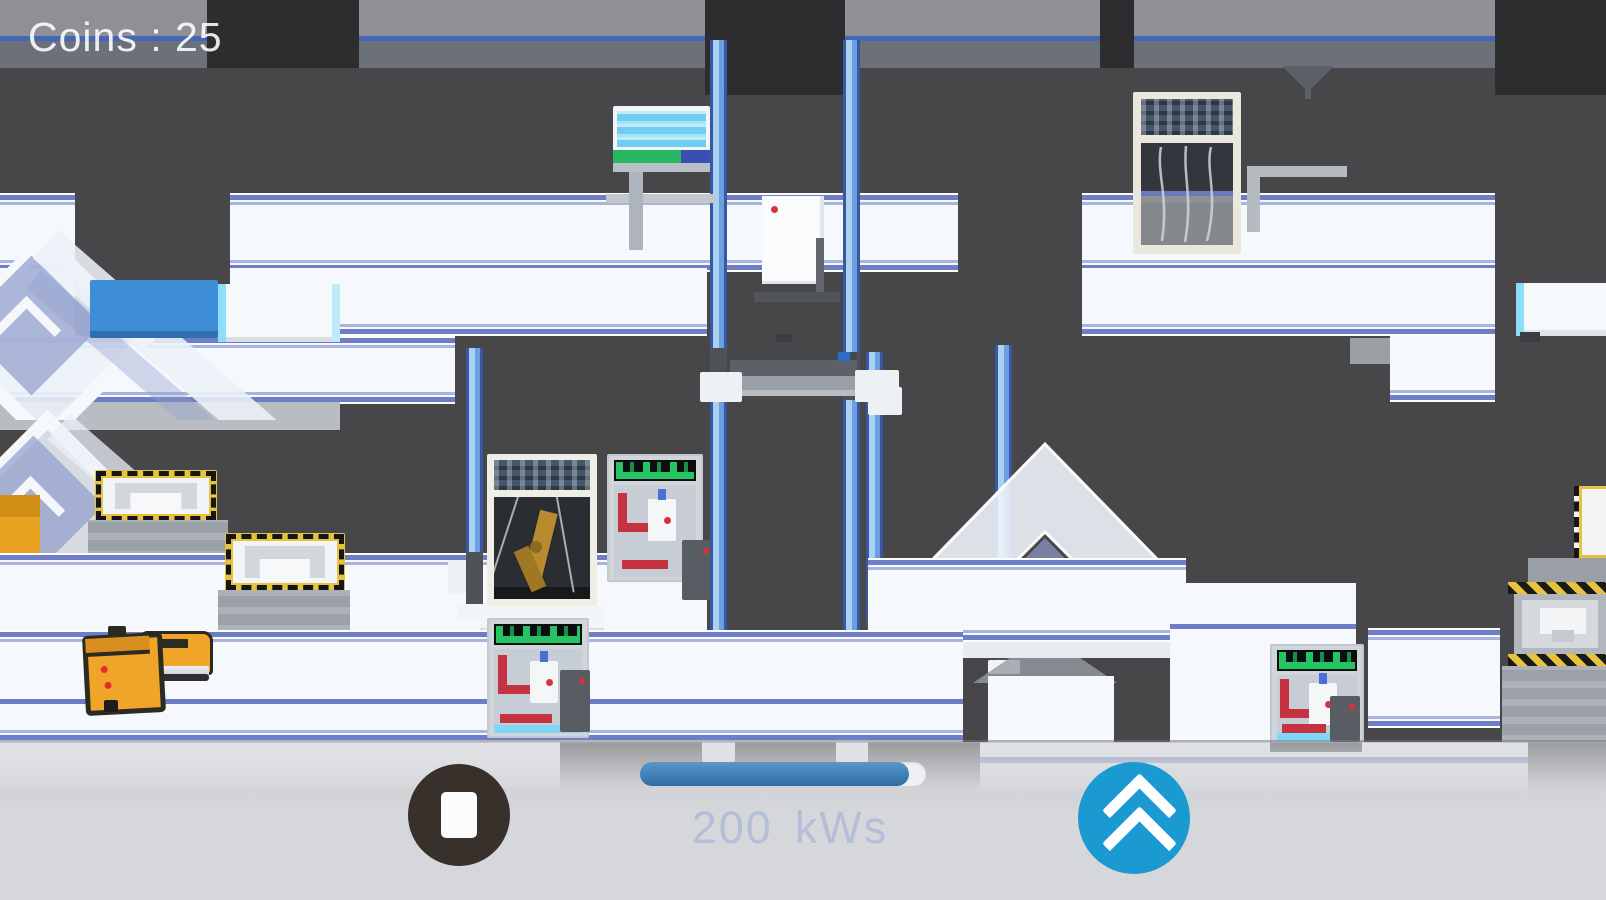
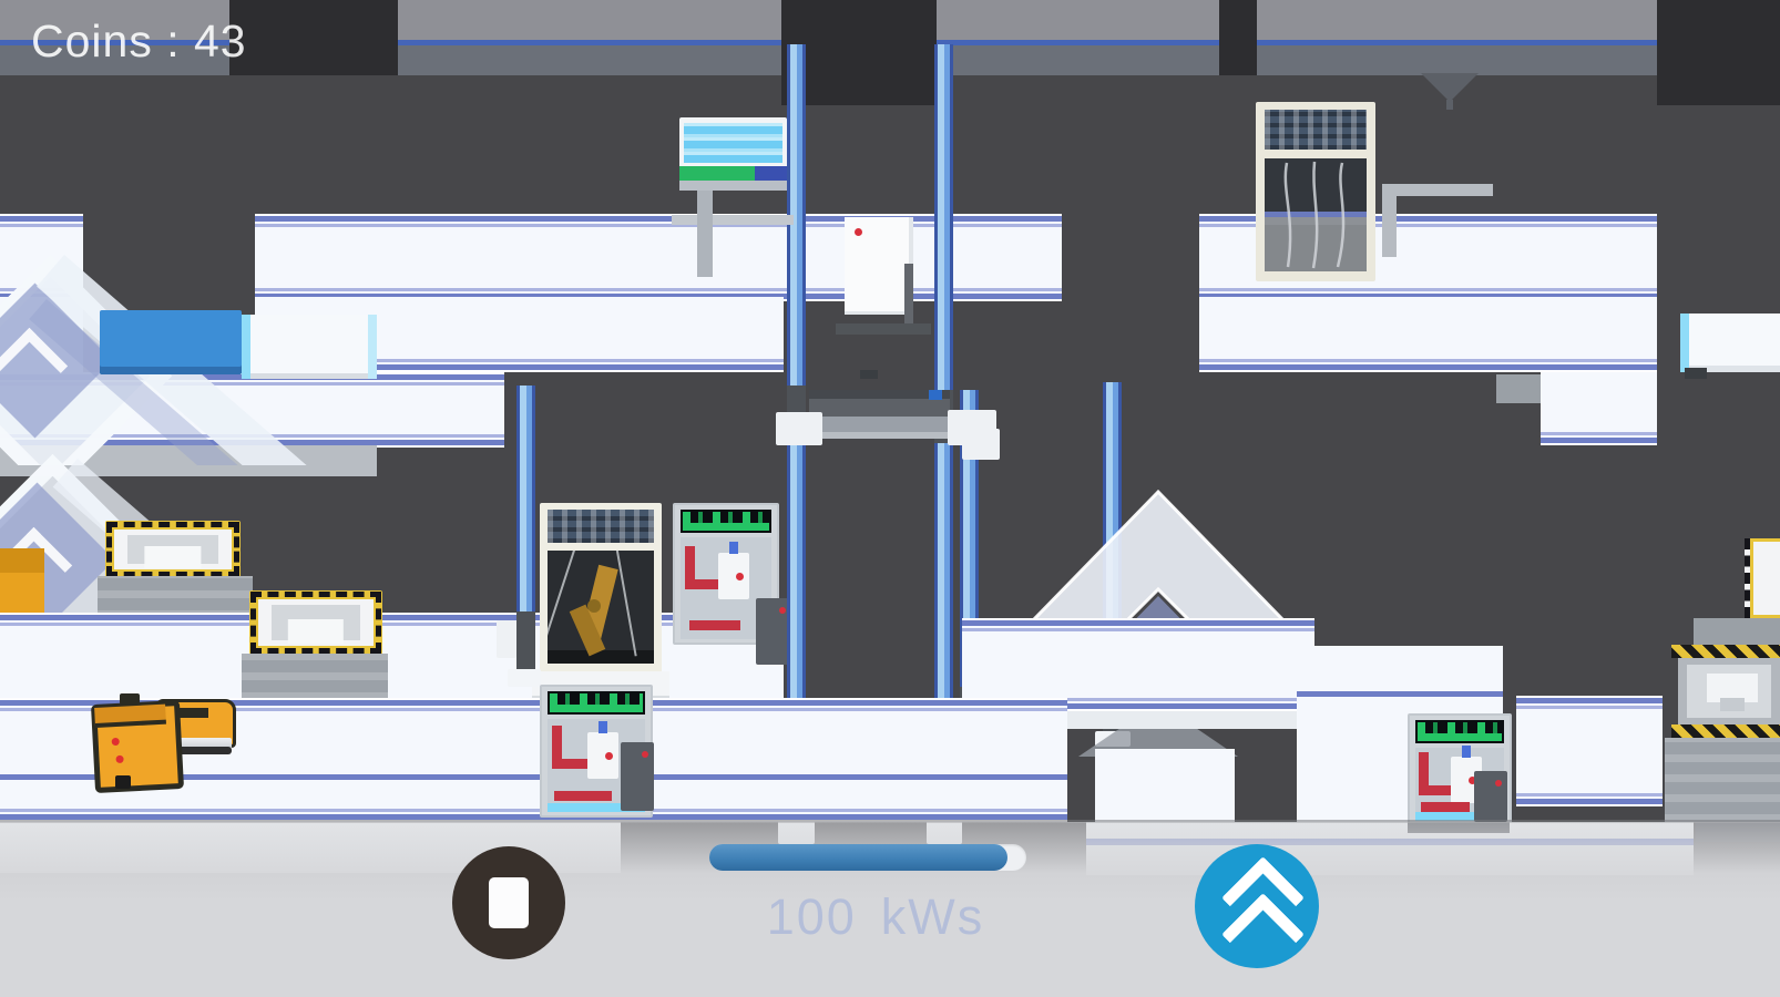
- 200 kWs
+ 100 kWs
- Coins : 25
+ Coins : 43
